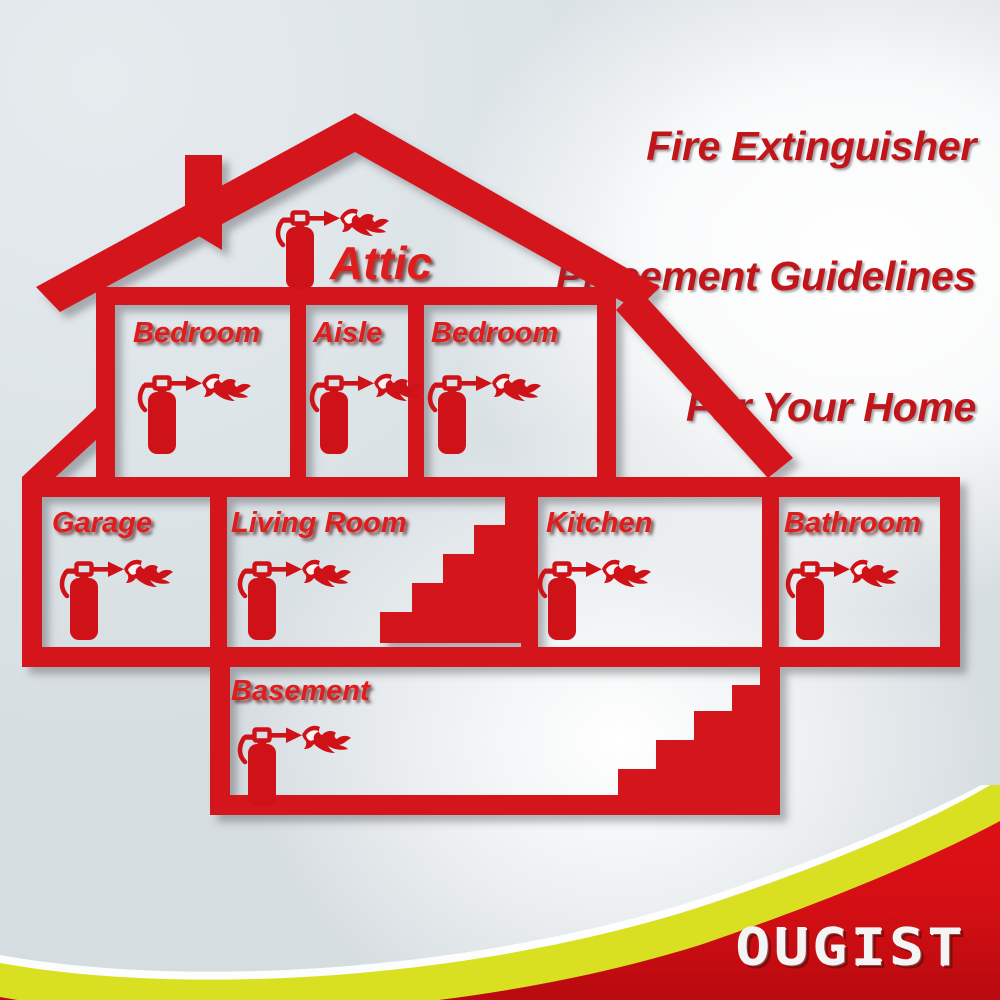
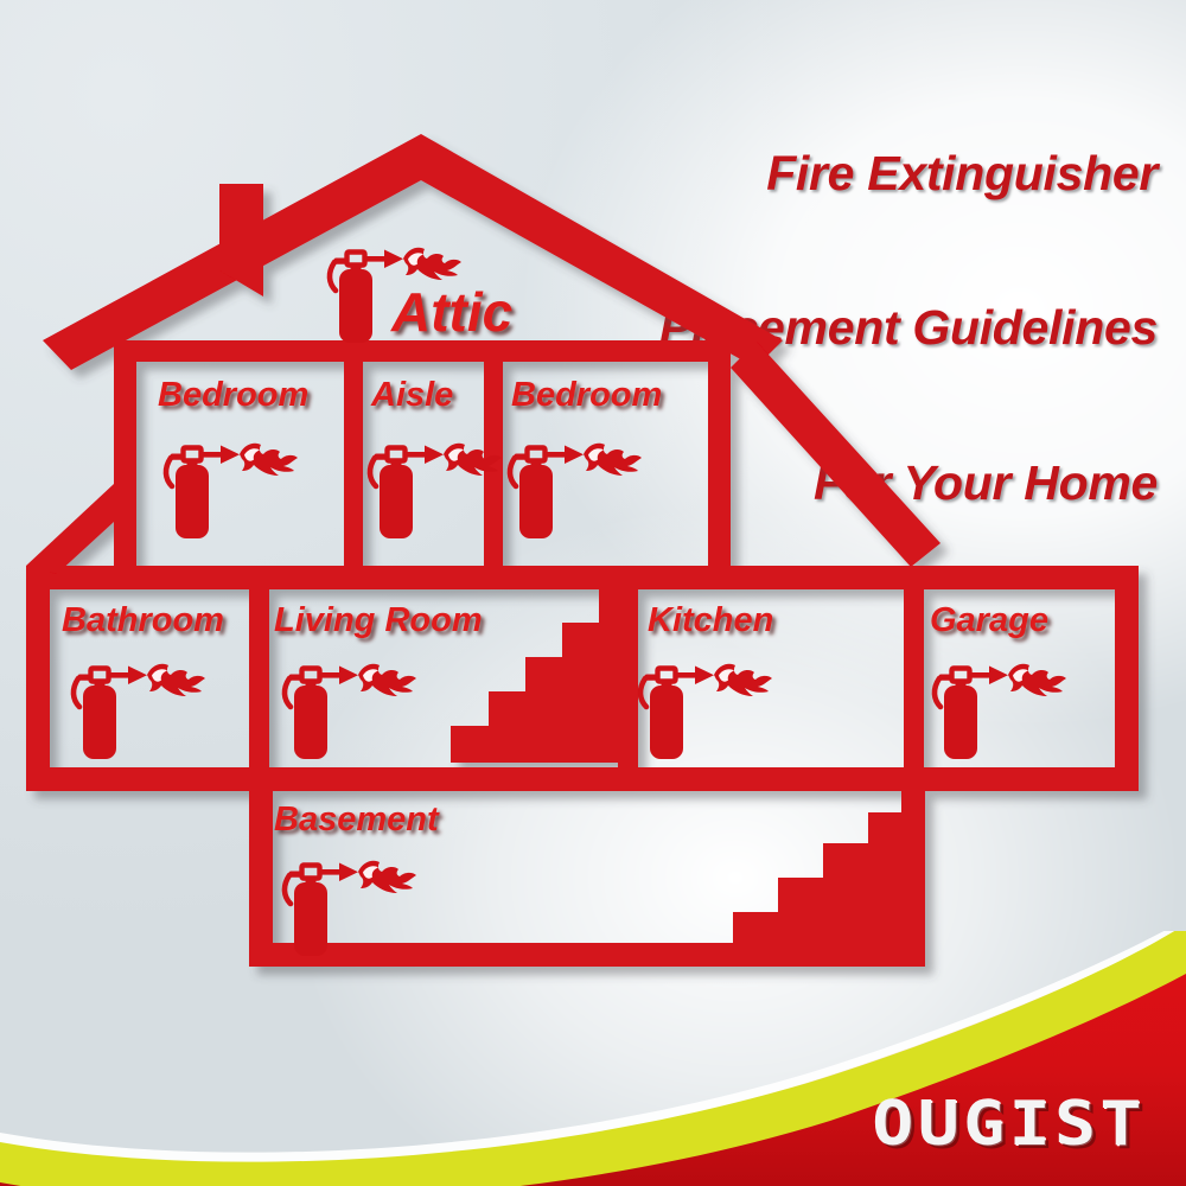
  Fire Extinguisher
  Pement Guidelines
  F Your Home
  Attic
  Bedroom
  Aisle
  Bedroom
- Garage
+ Bathroom
  Living Room
  Kitchen
- Bathroom
+ Garage
  Basement
  OUGIST
